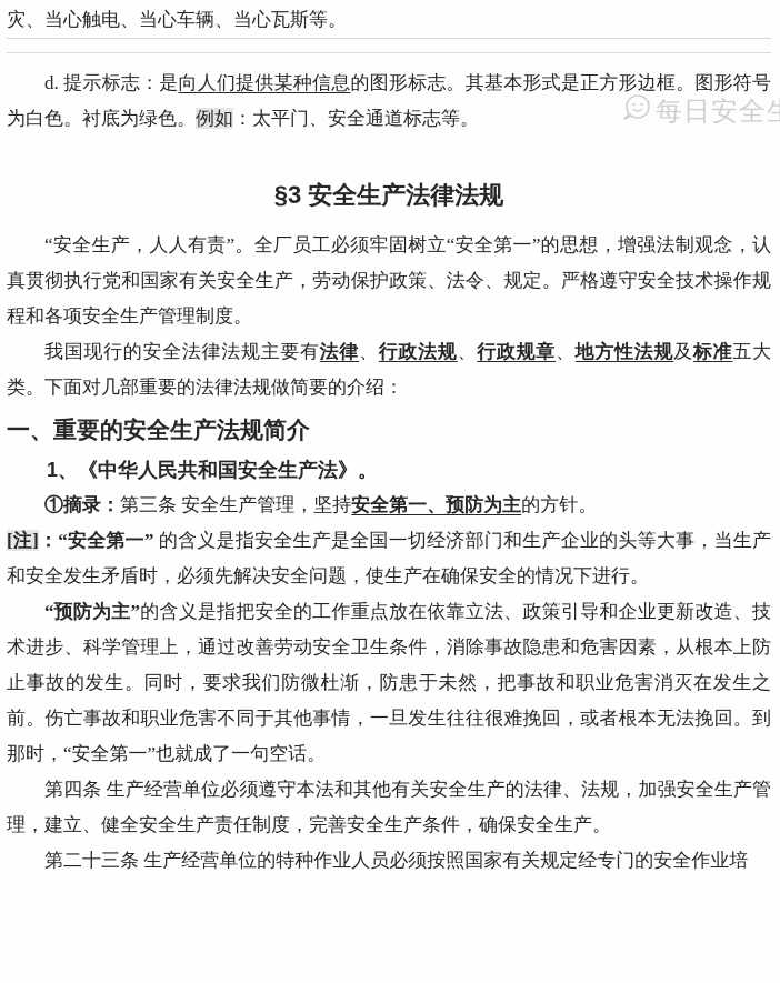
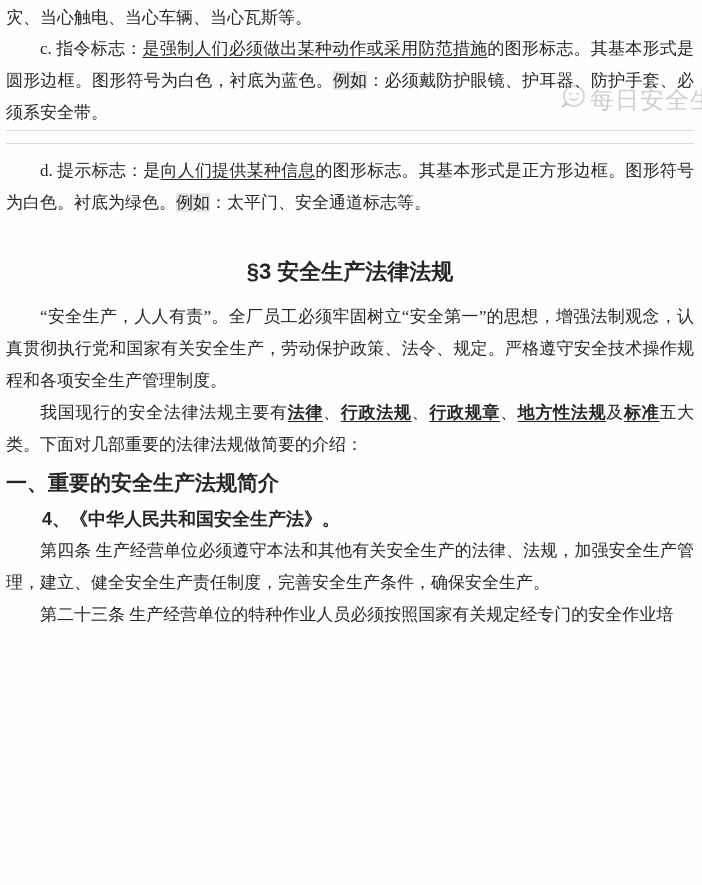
  每日安全
  灾、当心触电、当心车辆、当心瓦斯等。
+ c. 指令标志：是强制人们必须做出某种动作或采用防范措施的图形标志。其基本形式是圆形边框。图形符号为白色，衬底为蓝色。例如：必须戴防护眼镜、护耳器、防护手套、必须系安全带。
  d. 提示标志：是向人们提供某种信息的图形标志。其基本形式是正方形边框。图形符号为白色。衬底为绿色。例如：太平门、安全通道标志等。
  §3 安全生产法律法规
  “安全生产，人人有责”。全厂员工必须牢固树立“安全第一”的思想，增强法制观念，认真贯彻执行党和国家有关安全生产，劳动保护政策、法令、规定。严格遵守安全技术操作规程和各项安全生产管理制度。
  我国现行的安全法律法规主要有法律、行政法规、行政规章、地方性法规及标准五大类。下面对几部重要的法律法规做简要的介绍：
  一、重要的安全生产法规简介
- 1、《中华人民共和国安全生产法》。
+ 4、《中华人民共和国安全生产法》。
- ①摘录：第三条 安全生产管理，坚持安全第一、预防为主的方针。
- [注]：“安全第一” 的含义是指安全生产是全国一切经济部门和生产企业的头等大事，当生产和安全发生矛盾时，必须先解决安全问题，使生产在确保安全的情况下进行。
- “预防为主”的含义是指把安全的工作重点放在依靠立法、政策引导和企业更新改造、技术进步、科学管理上，通过改善劳动安全卫生条件，消除事故隐患和危害因素，从根本上防止事故的发生。同时，要求我们防微杜渐，防患于未然，把事故和职业危害消灭在发生之前。伤亡事故和职业危害不同于其他事情，一旦发生往往很难挽回，或者根本无法挽回。到那时，“安全第一”也就成了一句空话。
  第四条 生产经营单位必须遵守本法和其他有关安全生产的法律、法规，加强安全生产管理，建立、健全安全生产责任制度，完善安全生产条件，确保安全生产。
  第二十三条 生产经营单位的特种作业人员必须按照国家有关规定经专门的安全作业培
